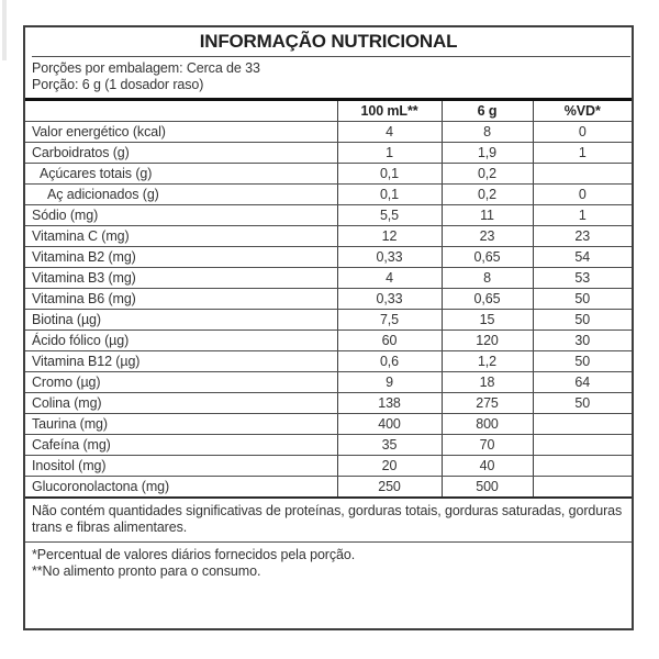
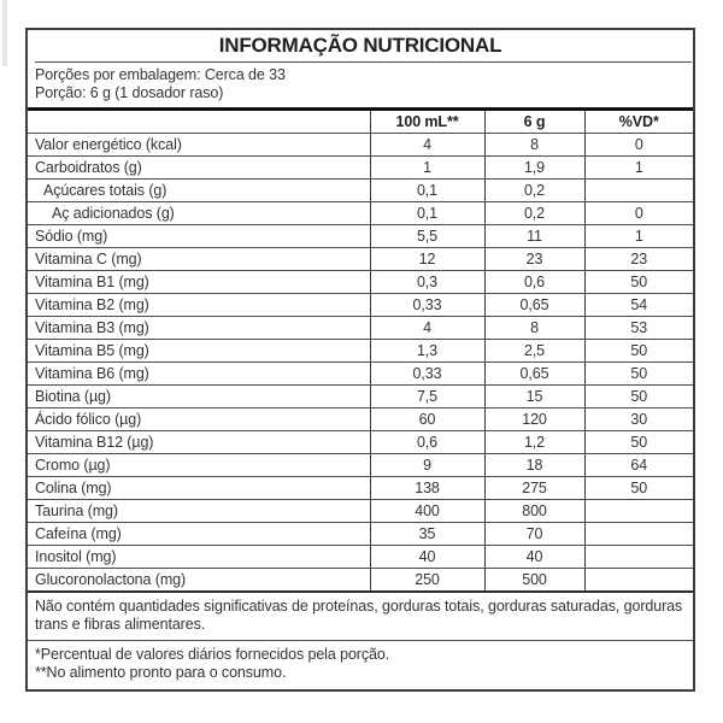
  INFORMAÇÃO NUTRICIONAL
  Porções por embalagem: Cerca de 33
  Porção: 6 g (1 dosador raso)
  	100 mL**	6 g	%VD*
  Valor energético (kcal)	4	8	0
  Carboidratos (g)	1	1,9	1
  Açúcares totais (g)	0,1	0,2
  Aç adicionados (g)	0,1	0,2	0
  Sódio (mg)	5,5	11	1
  Vitamina C (mg)	12	23	23
+ Vitamina B1 (mg)	0,3	0,6	50
  Vitamina B2 (mg)	0,33	0,65	54
  Vitamina B3 (mg)	4	8	53
+ Vitamina B5 (mg)	1,3	2,5	50
  Vitamina B6 (mg)	0,33	0,65	50
  Biotina (µg)	7,5	15	50
  Ácido fólico (µg)	60	120	30
  Vitamina B12 (µg)	0,6	1,2	50
  Cromo (µg)	9	18	64
  Colina (mg)	138	275	50
  Taurina (mg)	400	800
  Cafeína (mg)	35	70
- Inositol (mg)	20	40
+ Inositol (mg)	40	40
  Glucoronolactona (mg)	250	500
  Não contém quantidades significativas de proteínas, gorduras totais, gorduras saturadas, gorduras trans e fibras alimentares.
  *Percentual de valores diários fornecidos pela porção.
  **No alimento pronto para o consumo.
